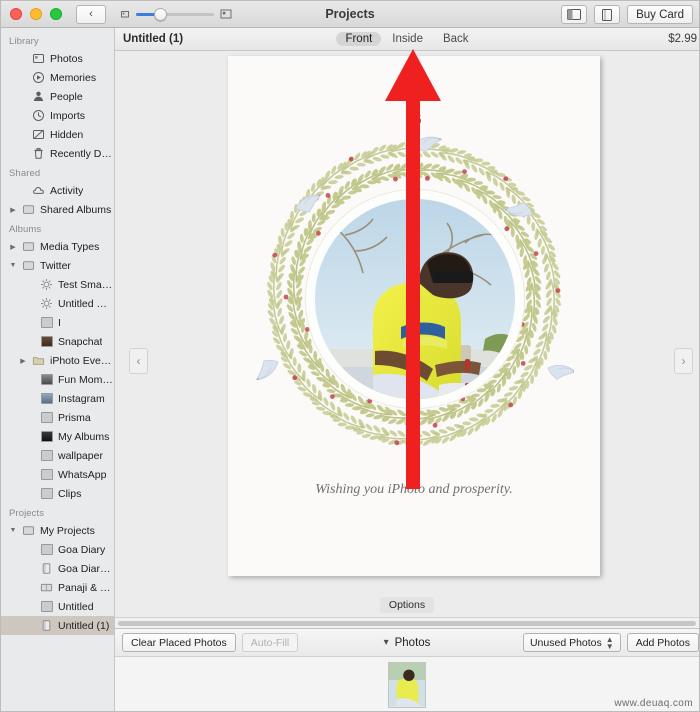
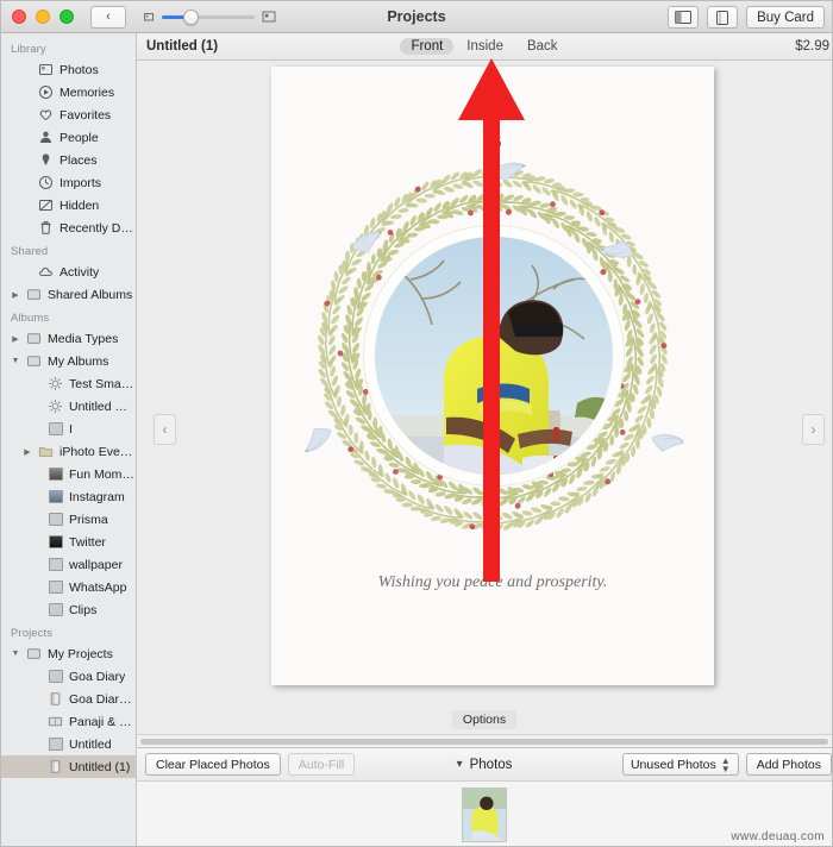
  ‹
  Projects
  Buy Card
  Library
  Photos
  Memories
+ Favorites
  People
+ Places
  Imports
  Hidden
  Recently Dele
  Shared
  Activity
  Shared Albums
  Albums
  Media Types
- Twitter
+ My Albums
  Test Smart..
  Untitled Sm.
  I
- Snapchat
  iPhoto Events
  Fun Momen
  Instagram
  Prisma
- My Albums
+ Twitter
  wallpaper
  WhatsApp
  Clips
  Projects
  My Projects
  Goa Diary
  Goa Diary (
  Untitled
  Untitled (1)
  Untitled (1)
  Front
  Inside
  Back
  $2.99
  ‹
  ›
- Wishing you iPhoto and prosperity.
+ Wishing you peace and prosperity.
  Options
  Clear Placed Photos
  Auto-Fill
  ▾
  Photos
  Unused Photos
  ▲
  ▼
  Add Photos
  www.deuaq.com
